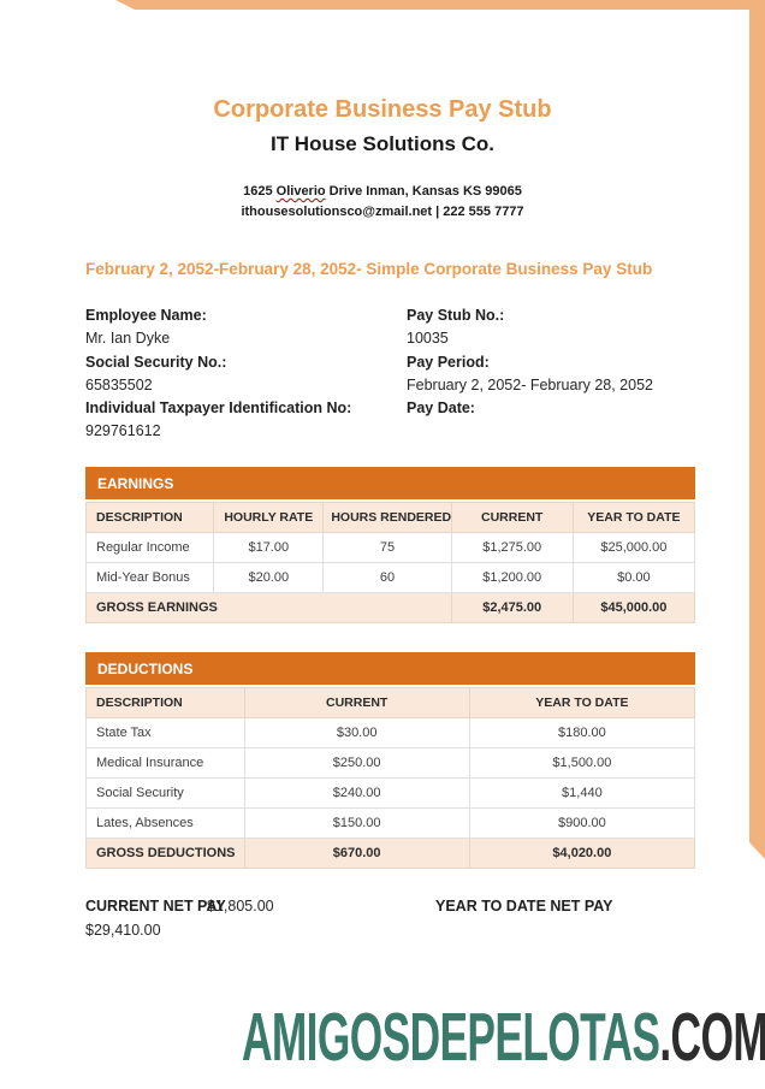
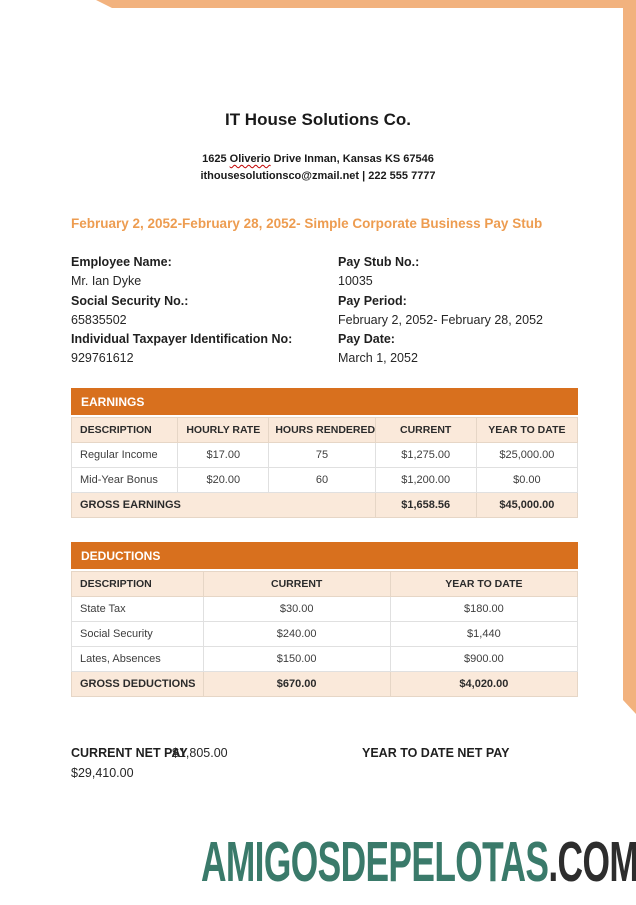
- Corporate Business Pay Stub
  IT House Solutions Co.
- 1625 Oliverio Drive Inman, Kansas KS 99065
+ 1625 Oliverio Drive Inman, Kansas KS 67546
  ithousesolutionsco@zmail.net | 222 555 7777
  February 2, 2052-February 28, 2052- Simple Corporate Business Pay Stub
  Employee Name:
  Mr. Ian Dyke
  Social Security No.:
  65835502
  Individual Taxpayer Identification No:
  929761612
  Pay Stub No.:
  10035
  Pay Period:
  February 2, 2052- February 28, 2052
  Pay Date:
+ March 1, 2052
  EARNINGS
  DESCRIPTION	HOURLY RATE	HOURS RENDERED	CURRENT	YEAR TO DATE
  Regular Income	$17.00	75	$1,275.00	$25,000.00
  Mid-Year Bonus	$20.00	60	$1,200.00	$0.00
- GROSS EARNINGS	$2,475.00	$45,000.00
+ GROSS EARNINGS	$1,658.56	$45,000.00
  DEDUCTIONS
  DESCRIPTION	CURRENT	YEAR TO DATE
  State Tax	$30.00	$180.00
- Medical Insurance	$250.00	$1,500.00
  Social Security	$240.00	$1,440
  Lates, Absences	$150.00	$900.00
  GROSS DEDUCTIONS	$670.00	$4,020.00
  CURRENT NET PAY
  $1,805.00
  YEAR TO DATE NET PAY
  $29,410.00
  AMIGOSDEPELOTAS.COM
